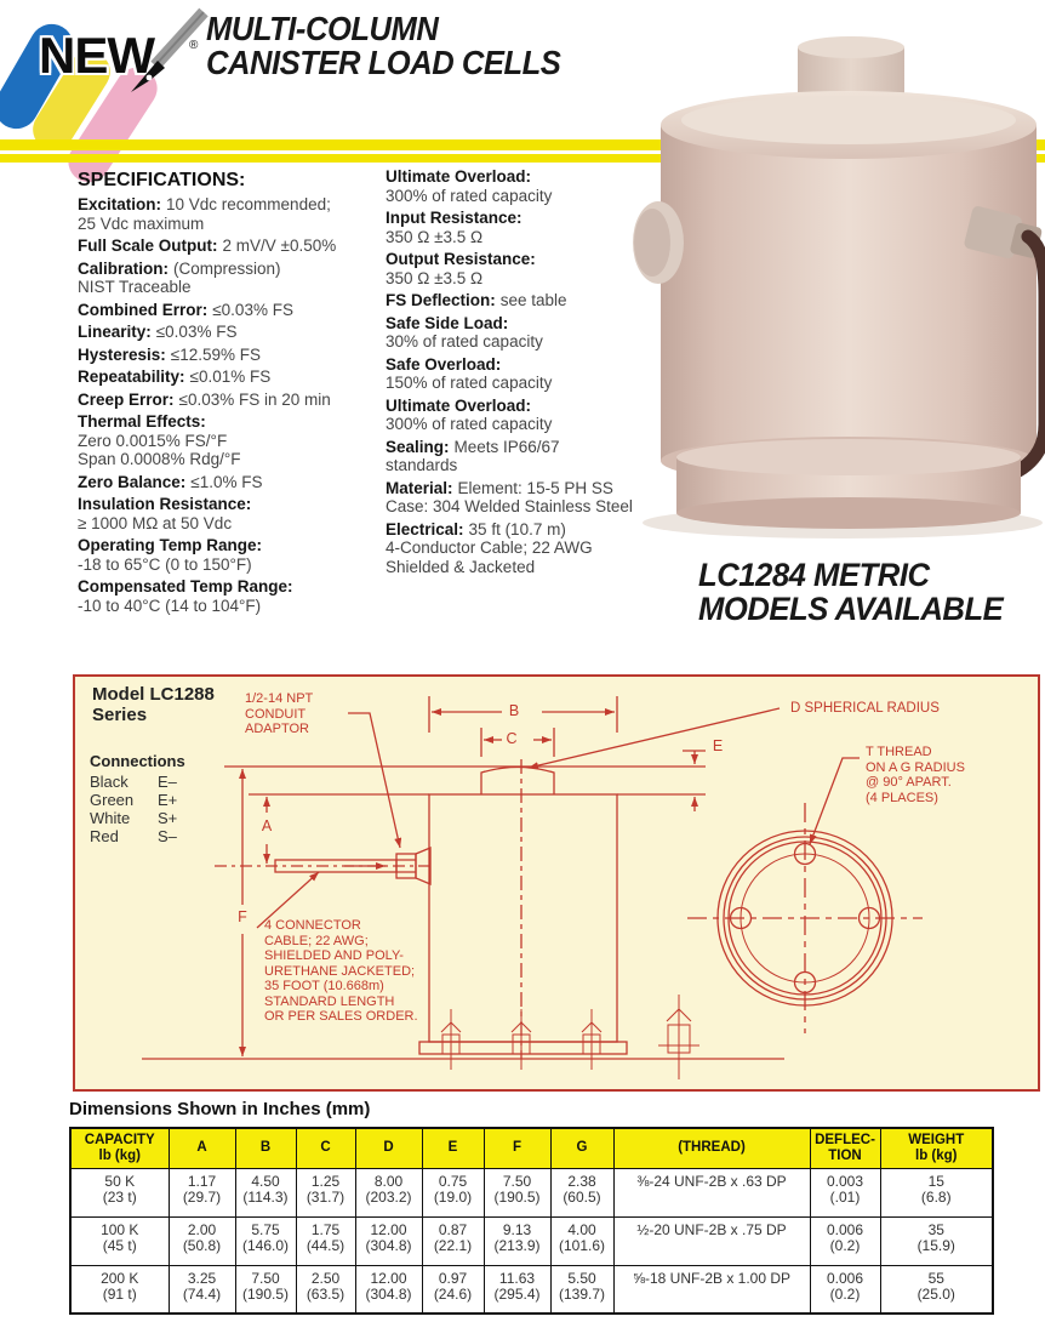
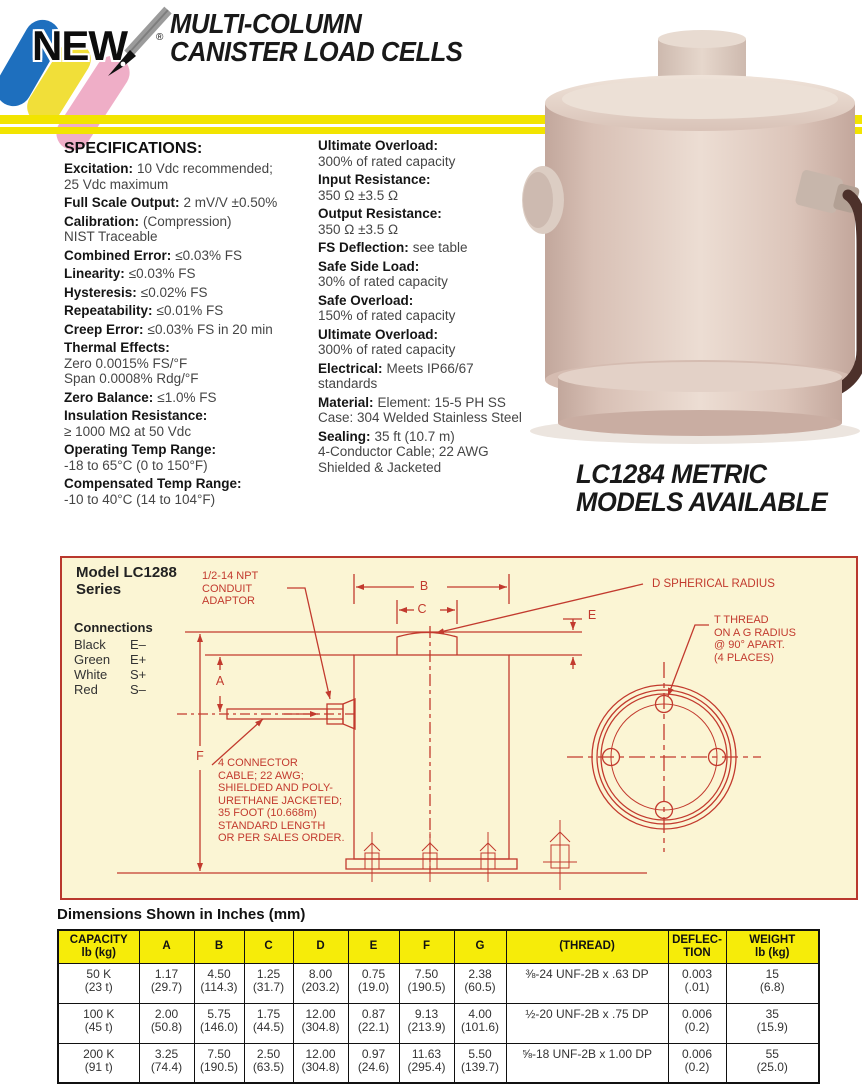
  NEW
  ®
  MULTI-COLUMN
  CANISTER LOAD CELLS
  SPECIFICATIONS:
  Excitation: 10 Vdc recommended;
  25 Vdc maximum
  Full Scale Output: 2 mV/V ±0.50%
  Calibration: (Compression)
  NIST Traceable
  Combined Error: ≤0.03% FS
  Linearity: ≤0.03% FS
- Hysteresis: ≤12.59% FS
+ Hysteresis: ≤0.02% FS
  Repeatability: ≤0.01% FS
  Creep Error: ≤0.03% FS in 20 min
  Thermal Effects:
  Zero 0.0015% FS/°F
  Span 0.0008% Rdg/°F
  Zero Balance: ≤1.0% FS
  Insulation Resistance:
  ≥ 1000 MΩ at 50 Vdc
  Operating Temp Range:
  -18 to 65°C (0 to 150°F)
  Compensated Temp Range:
  -10 to 40°C (14 to 104°F)
  Ultimate Overload:
  300% of rated capacity
  Input Resistance:
  350 Ω ±3.5 Ω
  Output Resistance:
  350 Ω ±3.5 Ω
  FS Deflection: see table
  Safe Side Load:
  30% of rated capacity
  Safe Overload:
  150% of rated capacity
  Ultimate Overload:
  300% of rated capacity
- Sealing: Meets IP66/67
+ Electrical: Meets IP66/67
  standards
  Material: Element: 15-5 PH SS
  Case: 304 Welded Stainless Steel
- Electrical: 35 ft (10.7 m)
+ Sealing: 35 ft (10.7 m)
  4-Conductor Cable; 22 AWG
  Shielded & Jacketed
  LC1284 METRIC
  MODELS AVAILABLE
  Model LC1288
  Series
  Connections
  Black E–
  Green E+
  White S+
  Red S–
  1/2-14 NPT
  CONDUIT
  ADAPTOR
  B
  C
  D SPHERICAL RADIUS
  E
  A
  F
  T THREAD
  ON A G RADIUS
  @ 90° APART.
  (4 PLACES)
  4 CONNECTOR
  CABLE; 22 AWG;
  SHIELDED AND POLY-
  URETHANE JACKETED;
  35 FOOT (10.668m)
  STANDARD LENGTH
  OR PER SALES ORDER.
  Dimensions Shown in Inches (mm)
  CAPACITY lb (kg)	A	B	C	D	E	F	G	(THREAD)	DEFLEC- TION	WEIGHT lb (kg)
  50 K (23 t)	1.17 (29.7)	4.50 (114.3)	1.25 (31.7)	8.00 (203.2)	0.75 (19.0)	7.50 (190.5)	2.38 (60.5)	⅜-24 UNF-2B x .63 DP	0.003 (.01)	15 (6.8)
  100 K (45 t)	2.00 (50.8)	5.75 (146.0)	1.75 (44.5)	12.00 (304.8)	0.87 (22.1)	9.13 (213.9)	4.00 (101.6)	½-20 UNF-2B x .75 DP	0.006 (0.2)	35 (15.9)
  200 K (91 t)	3.25 (74.4)	7.50 (190.5)	2.50 (63.5)	12.00 (304.8)	0.97 (24.6)	11.63 (295.4)	5.50 (139.7)	⅝-18 UNF-2B x 1.00 DP	0.006 (0.2)	55 (25.0)
